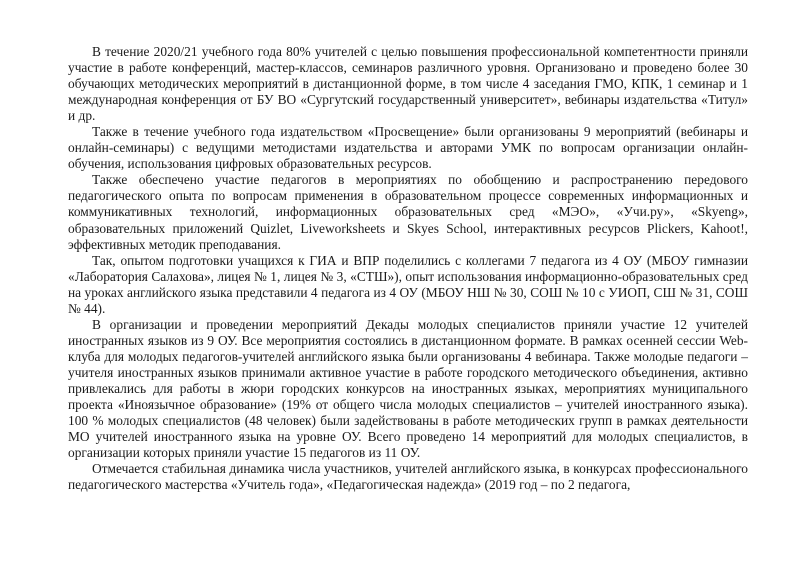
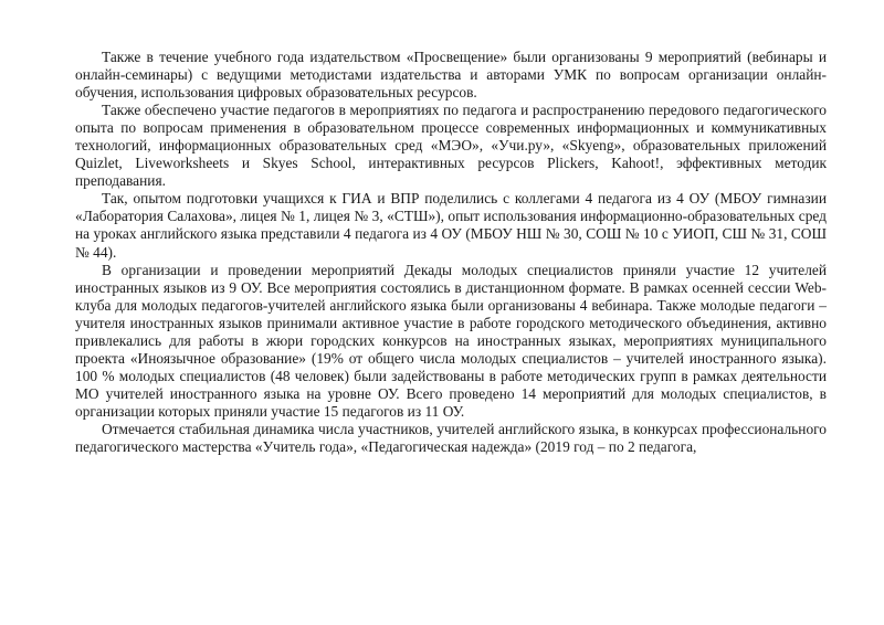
- В течение 2020/21 учебного года 80% учителей с целью повышения профессиональной компетентности приняли участие в работе конференций, мастер-классов, семинаров различного уровня. Организовано и проведено более 30 обучающих методических мероприятий в дистанционной форме, в том числе 4 заседания ГМО, КПК, 1 семинар и 1 международная конференция от БУ ВО «Сургутский государственный университет», вебинары издательства «Титул» и др.
  Также в течение учебного года издательством «Просвещение» были организованы 9 мероприятий (вебинары и онлайн-семинары) с ведущими методистами издательства и авторами УМК по вопросам организации онлайн-обучения, использования цифровых образовательных ресурсов.
- Также обеспечено участие педагогов в мероприятиях по обобщению и распространению передового педагогического опыта по вопросам применения в образовательном процессе современных информационных и коммуникативных технологий, информационных образовательных сред «МЭО», «Учи.ру», «Skyeng», образовательных приложений Quizlet, Liveworksheets и Skyes School, интерактивных ресурсов Plickers, Kahoot!, эффективных методик преподавания.
+ Также обеспечено участие педагогов в мероприятиях по педагога и распространению передового педагогического опыта по вопросам применения в образовательном процессе современных информационных и коммуникативных технологий, информационных образовательных сред «МЭО», «Учи.ру», «Skyeng», образовательных приложений Quizlet, Liveworksheets и Skyes School, интерактивных ресурсов Plickers, Kahoot!, эффективных методик преподавания.
- Так, опытом подготовки учащихся к ГИА и ВПР поделились с коллегами 7 педагога из 4 ОУ (МБОУ гимназии «Лаборатория Салахова», лицея № 1, лицея № 3, «СТШ»), опыт использования информационно-образовательных сред на уроках английского языка представили 4 педагога из 4 ОУ (МБОУ НШ № 30, СОШ № 10 с УИОП, СШ № 31, СОШ № 44).
+ Так, опытом подготовки учащихся к ГИА и ВПР поделились с коллегами 4 педагога из 4 ОУ (МБОУ гимназии «Лаборатория Салахова», лицея № 1, лицея № 3, «СТШ»), опыт использования информационно-образовательных сред на уроках английского языка представили 4 педагога из 4 ОУ (МБОУ НШ № 30, СОШ № 10 с УИОП, СШ № 31, СОШ № 44).
  В организации и проведении мероприятий Декады молодых специалистов приняли участие 12 учителей иностранных языков из 9 ОУ. Все мероприятия состоялись в дистанционном формате. В рамках осенней сессии Web-клуба для молодых педагогов-учителей английского языка были организованы 4 вебинара. Также молодые педагоги – учителя иностранных языков принимали активное участие в работе городского методического объединения, активно привлекались для работы в жюри городских конкурсов на иностранных языках, мероприятиях муниципального проекта «Иноязычное образование» (19% от общего числа молодых специалистов – учителей иностранного языка). 100 % молодых специалистов (48 человек) были задействованы в работе методических групп в рамках деятельности МО учителей иностранного языка на уровне ОУ. Всего проведено 14 мероприятий для молодых специалистов, в организации которых приняли участие 15 педагогов из 11 ОУ.
  Отмечается стабильная динамика числа участников, учителей английского языка, в конкурсах профессионального педагогического мастерства «Учитель года», «Педагогическая надежда» (2019 год – по 2 педагога,
